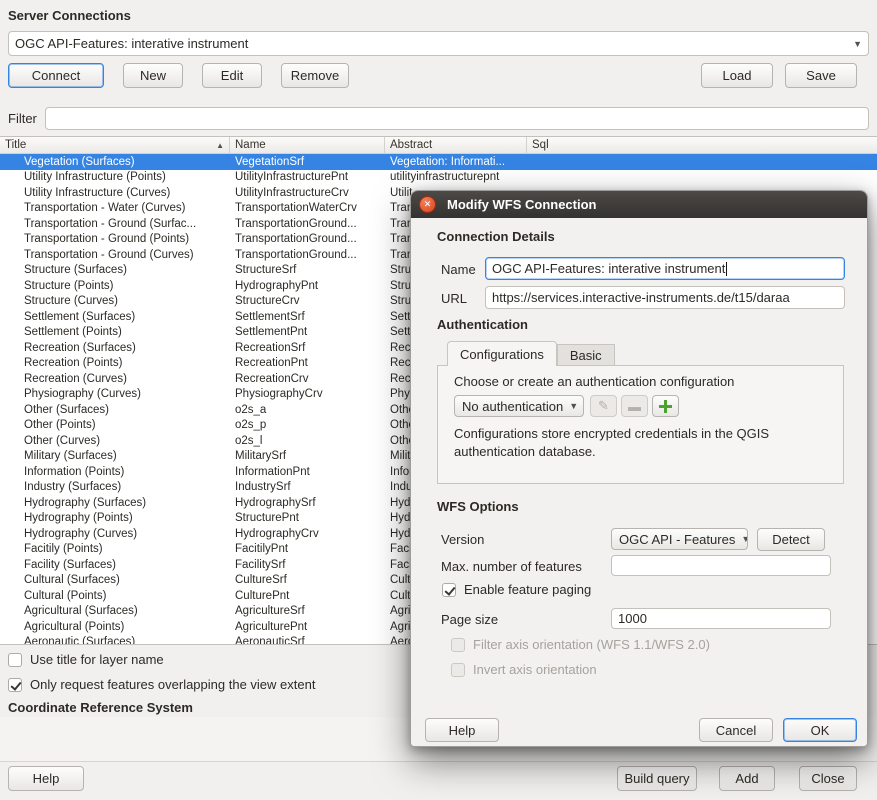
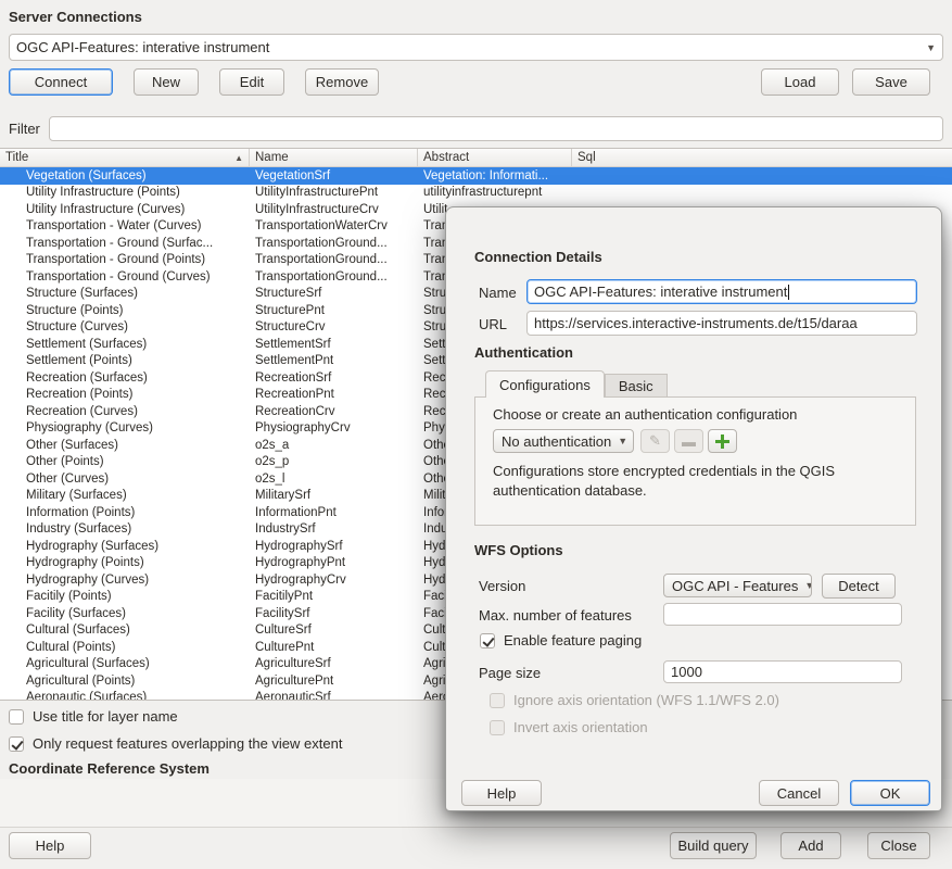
  Server Connections
  OGC API-Features: interative instrument
  ▼
  Connect
  New
  Edit
  Remove
  Load
  Save
  Filter
  Title
  ▲
  Name
  Abstract
  Sql
  Vegetation (Surfaces)
  VegetationSrf
  Vegetation: Informati...
  Utility Infrastructure (Points)
  UtilityInfrastructurePnt
  utilityinfrastructurepnt
  Utility Infrastructure (Curves)
  UtilityInfrastructureCrv
  Utili
  Transportation - Water (Curves)
  TransportationWaterCrv
  Tra
  Transportation - Ground (Surfac...
  TransportationGround...
  Tra
  Transportation - Ground (Points)
  TransportationGround...
  Tra
  Transportation - Ground (Curves)
  TransportationGround...
  Tra
  Structure (Surfaces)
  StructureSrf
  Stru
  Structure (Points)
- HydrographyPnt
+ StructurePnt
  Stru
  Structure (Curves)
  StructureCrv
  Stru
  Settlement (Surfaces)
  SettlementSrf
  Sett
  Settlement (Points)
  SettlementPnt
  Sett
  Recreation (Surfaces)
  RecreationSrf
  Rec
  Recreation (Points)
  RecreationPnt
  Rec
  Recreation (Curves)
  RecreationCrv
  Rec
  Physiography (Curves)
  PhysiographyCrv
  Phy
  Other (Surfaces)
  o2s_a
  Oth
  Other (Points)
  o2s_p
  Oth
  Other (Curves)
  o2s_l
  Oth
  Military (Surfaces)
  MilitarySrf
  Milit
  Information (Points)
  InformationPnt
  Info
  Industry (Surfaces)
  IndustrySrf
  Ind
  Hydrography (Surfaces)
  HydrographySrf
  Hyd
  Hydrography (Points)
- StructurePnt
+ HydrographyPnt
  Hyd
  Hydrography (Curves)
  HydrographyCrv
  Hyd
  Facitily (Points)
  FacitilyPnt
  Facility (Surfaces)
  FacilitySrf
  Cultural (Surfaces)
  CultureSrf
  Cult
  Cultural (Points)
  CulturePnt
  Cult
  Agricultural (Surfaces)
  AgricultureSrf
  Agricultural (Points)
  AgriculturePnt
  Aeronautic (Surfaces)
  AeronauticSrf
  Aer
  Use title for layer name
  Only request features overlapping the view extent
  Coordinate Reference System
  Help
  Build query
  Add
  Close
- ✕
- Modify WFS Connection
  Connection Details
  Name
  OGC API-Features: interative instrument
  URL
  https://services.interactive-instruments.de/t15/daraa
  Authentication
  Configurations
  Basic
  Choose or create an authentication configuration
  No authentication
  ▼
  ✎
  ▬
  Configurations store encrypted credentials in the QGIS authentication database.
  WFS Options
  Version
  OGC API - Features
  ▼
  Detect
  Max. number of features
  Enable feature paging
  Page size
  1000
- Filter axis orientation (WFS 1.1/WFS 2.0)
+ Ignore axis orientation (WFS 1.1/WFS 2.0)
  Invert axis orientation
  Help
  Cancel
  OK
